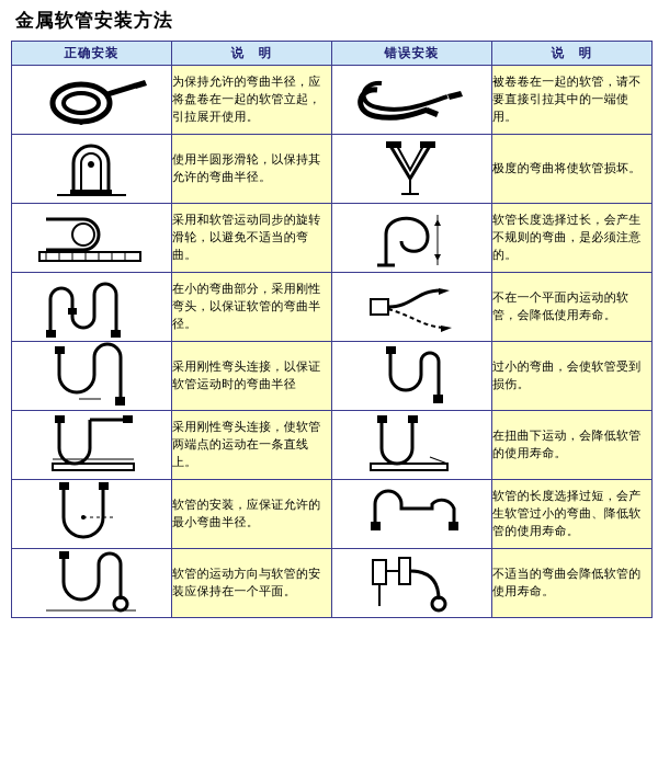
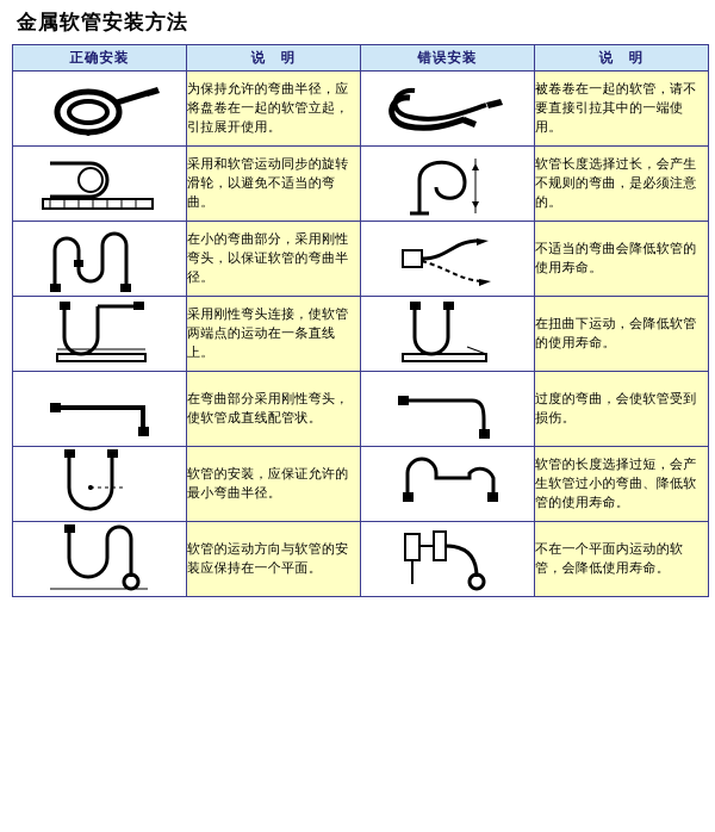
  金属软管安装方法
  正确安装	说 明	错误安装	说 明
  	为保持允许的弯曲半径，应将盘卷在一起的软管立起，引拉展开使用。		被卷卷在一起的软管，请不要直接引拉其中的一端使用。
- 	使用半圆形滑轮，以保持其允许的弯曲半径。		极度的弯曲将使软管损坏。
  	采用和软管运动同步的旋转滑轮，以避免不适当的弯曲。		软管长度选择过长，会产生不规则的弯曲，是必须注意的。
- 	在小的弯曲部分，采用刚性弯头，以保证软管的弯曲半径。		不在一个平面内运动的软管，会降低使用寿命。
+ 	在小的弯曲部分，采用刚性弯头，以保证软管的弯曲半径。		不适当的弯曲会降低软管的使用寿命。
- 	采用刚性弯头连接，以保证软管运动时的弯曲半径		过小的弯曲，会使软管受到损伤。
  	采用刚性弯头连接，使软管两端点的运动在一条直线上。		在扭曲下运动，会降低软管的使用寿命。
+ 	在弯曲部分采用刚性弯头，使软管成直线配管状。		过度的弯曲，会使软管受到损伤。
  	软管的安装，应保证允许的最小弯曲半径。		软管的长度选择过短，会产生软管过小的弯曲、降低软管的使用寿命。
- 	软管的运动方向与软管的安装应保持在一个平面。		不适当的弯曲会降低软管的使用寿命。
+ 	软管的运动方向与软管的安装应保持在一个平面。		不在一个平面内运动的软管，会降低使用寿命。
